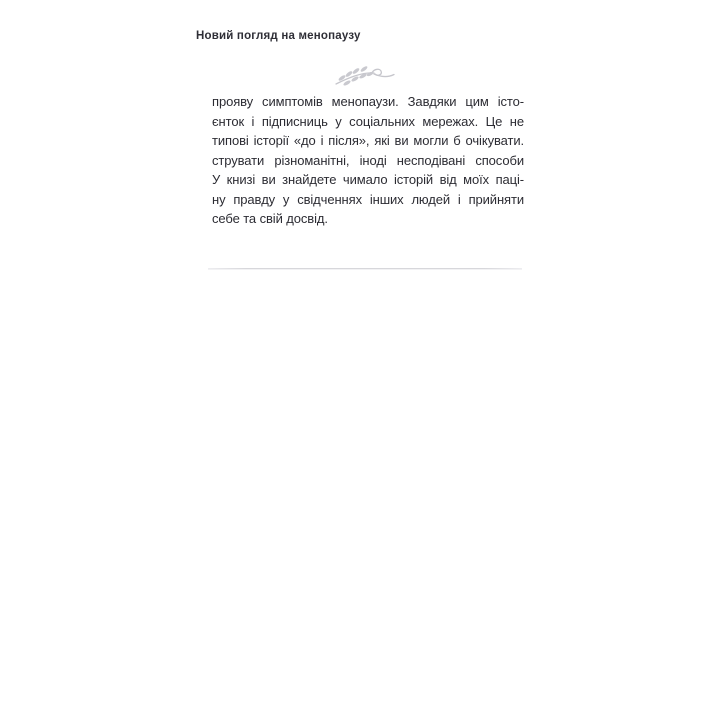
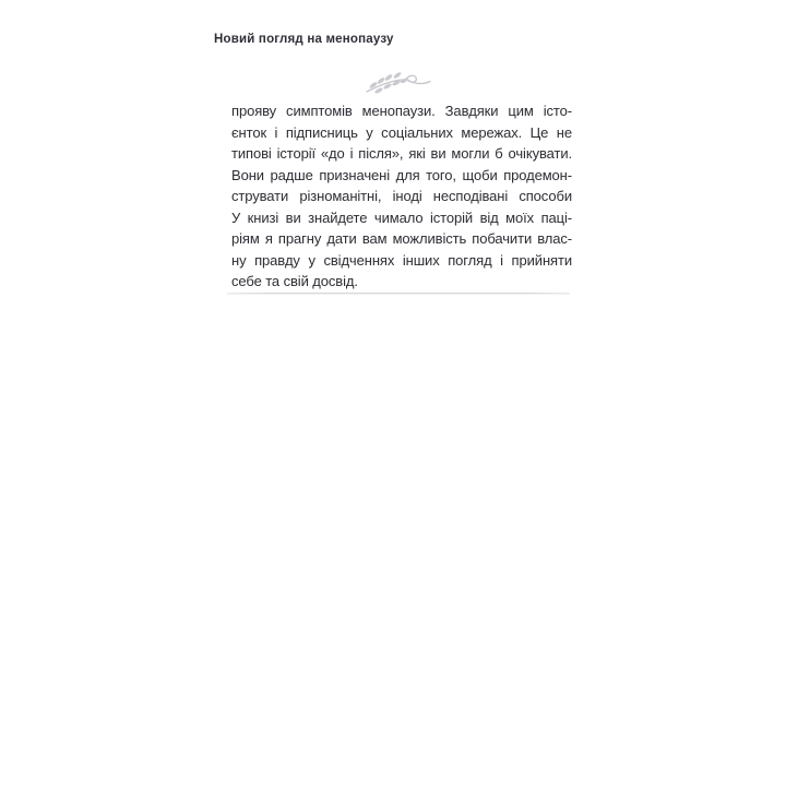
  Новий погляд на менопаузу
  прояву симптомів менопаузи. Завдяки цим істо-
  єнток і підписниць у соціальних мережах. Це не
  типові історії «до і після», які ви могли б очікувати.
+ Вони радше призначені для того, щоби продемон-
  струвати різноманітні, іноді несподівані способи
  У книзі ви знайдете чимало історій від моїх паці-
+ ріям я прагну дати вам можливість побачити влас-
- ну правду у свідченнях інших людей і прийняти
+ ну правду у свідченнях інших погляд і прийняти
  себе та свій досвід.
